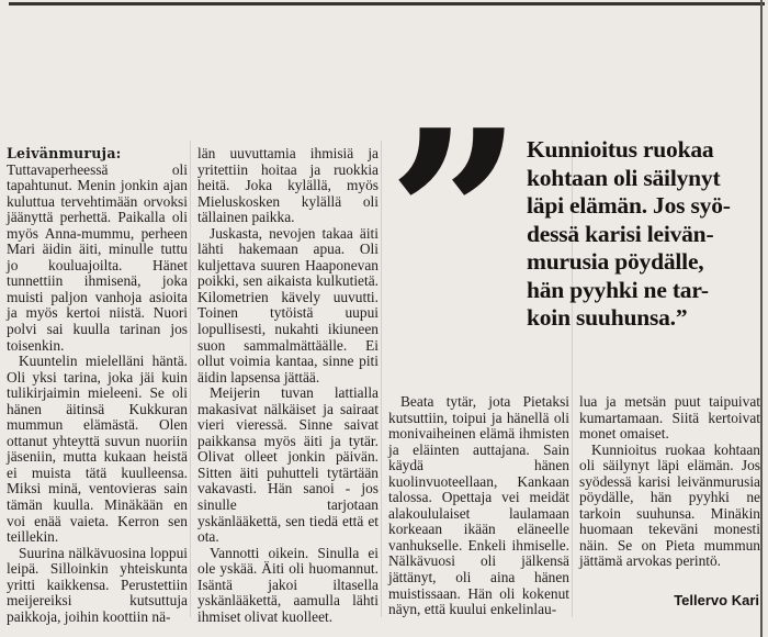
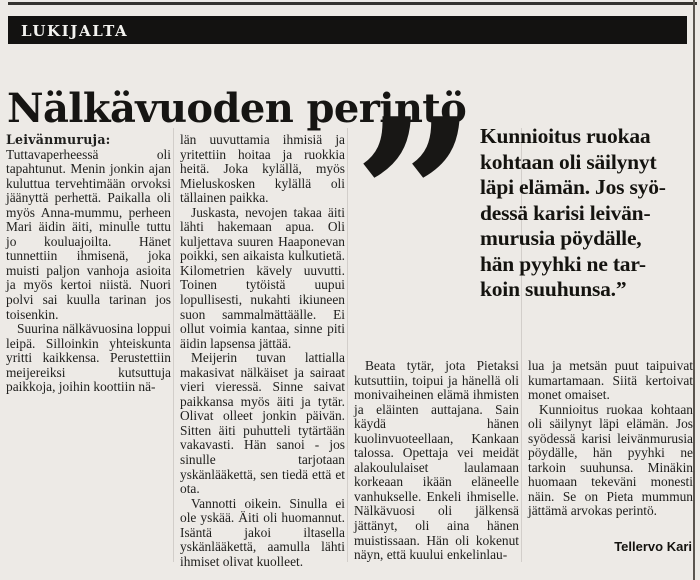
+ LUKIJALTA
+ Nälkävuoden perintö
  Leivänmuruja: Tuttavaperheessä oli tapahtunut. Menin jonkin ajan kuluttua tervehtimään orvoksi jäänyttä perhettä. Paikalla oli myös Anna-mummu, perheen Mari äidin äiti, minulle tuttu jo kouluajoilta. Hänet tunnettiin ihmisenä, joka muisti paljon vanhoja asioita ja myös kertoi niistä. Nuori polvi sai kuulla tarinan jos toisenkin.
- Kuuntelin mielelläni häntä. Oli yksi tarina, joka jäi kuin tulikirjaimin mieleeni. Se oli hänen äitinsä Kukkuran mummun elämästä. Olen ottanut yhteyttä suvun nuoriin jäseniin, mutta kukaan heistä ei muista tätä kuulleensa. Miksi minä, ventovieras sain tämän kuulla. Minäkään en voi enää vaieta. Kerron sen teillekin.
  Suurina nälkävuosina loppui leipä. Silloinkin yhteiskunta yritti kaikkensa. Perustettiin meijereiksi kutsuttuja paikkoja, joihin koottiin nä-
  län uuvuttamia ihmisiä ja yritettiin hoitaa ja ruokkia heitä. Joka kylällä, myös Mieluskosken kylällä oli tällainen paikka.
  Juskasta, nevojen takaa äiti lähti hakemaan apua. Oli kuljettava suuren Haaponevan poikki, sen aikaista kulkutietä. Kilometrien kävely uuvutti. Toinen tytöistä uupui lopullisesti, nukahti ikiuneen suon sammalmättäälle. Ei ollut voimia kantaa, sinne piti äidin lapsensa jättää.
  Meijerin tuvan lattialla makasivat nälkäiset ja sairaat vieri vieressä. Sinne saivat paikkansa myös äiti ja tytär. Olivat olleet jonkin päivän. Sitten äiti puhutteli tytärtään vakavasti. Hän sanoi - jos sinulle tarjotaan yskänlääkettä, sen tiedä että et ota.
  Vannotti oikein. Sinulla ei ole yskää. Äiti oli huomannut. Isäntä jakoi iltasella yskänlääkettä, aamulla lähti ihmiset olivat kuolleet.
  ”
  Kunnioitus ruokaa
  kohtaan oli säilynyt
  läpi elämän. Jos syö-
  dessä karisi leivän-
  murusia pöydälle,
  hän pyyhki ne tar-
  koin suuhunsa.”
  Beata tytär, jota Pietaksi kutsuttiin, toipui ja hänellä oli monivaiheinen elämä ihmisten ja eläinten auttajana. Sain käydä hänen kuolinvuoteellaan, Kankaan talossa. Opettaja vei meidät alakoululaiset laulamaan korkeaan ikään eläneelle vanhukselle. Enkeli ihmiselle. Nälkävuosi oli jälkensä jättänyt, oli aina hänen muistissaan. Hän oli kokenut näyn, että kuului enkelinlau-
  lua ja metsän puut taipuivat kumartamaan. Siitä kertoivat monet omaiset.
  Kunnioitus ruokaa kohtaan oli säilynyt läpi elämän. Jos syödessä karisi leivänmurusia pöydälle, hän pyyhki ne tarkoin suuhunsa. Minäkin huomaan tekeväni monesti näin. Se on Pieta mummun jättämä arvokas perintö.
  Tellervo Kari
